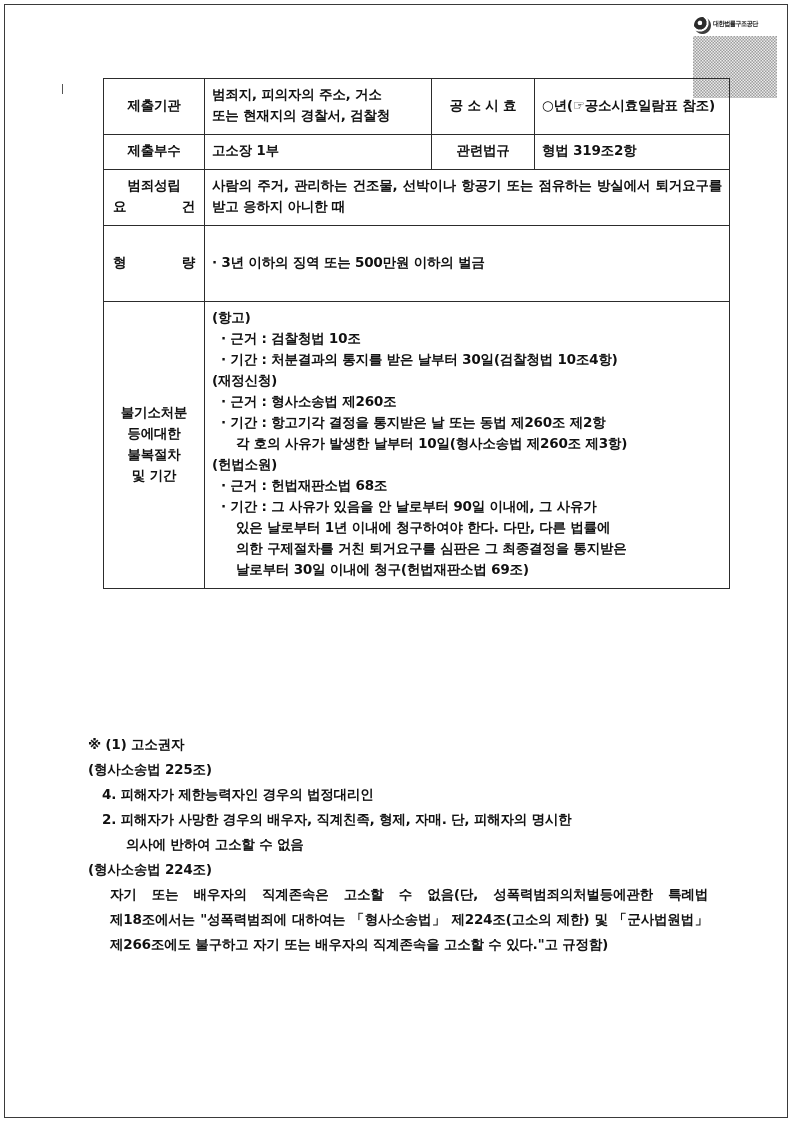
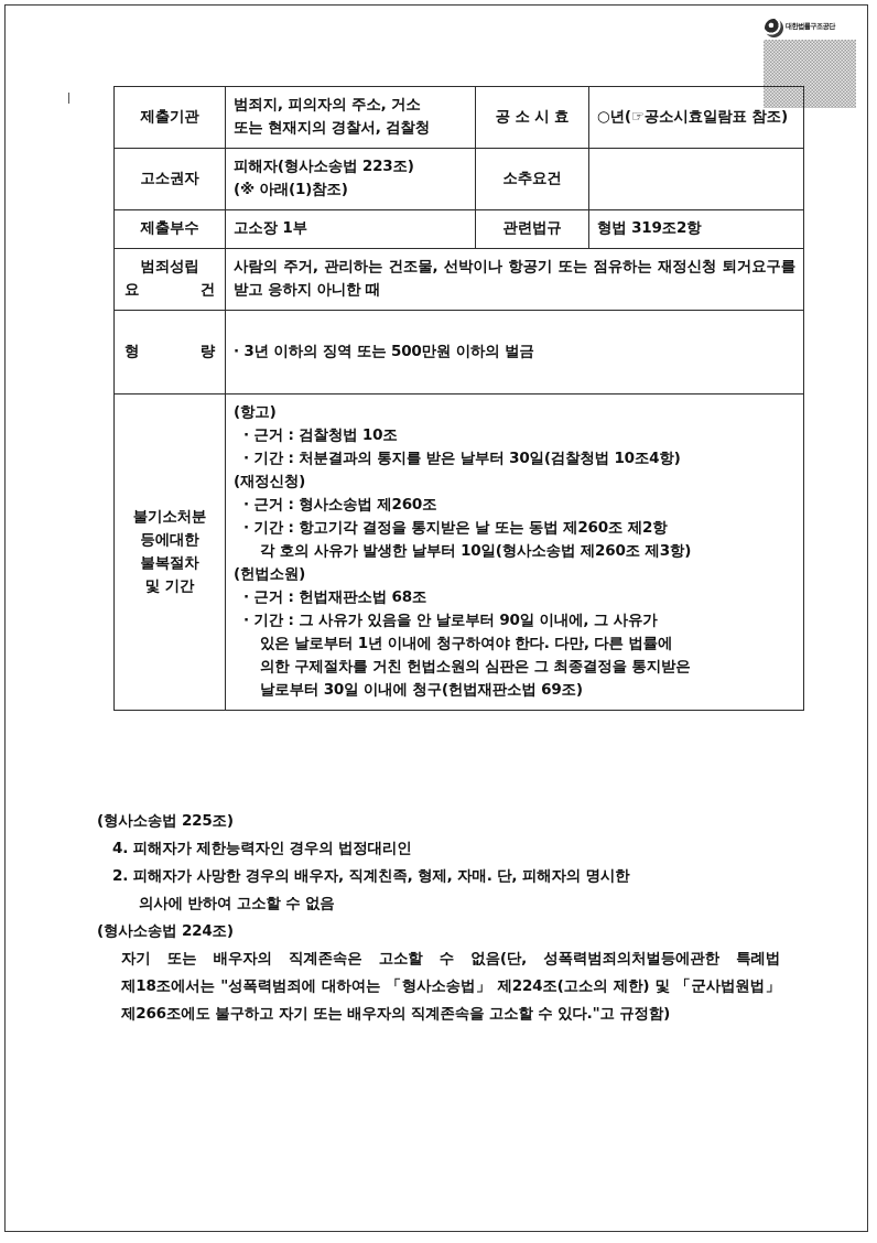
  대한법률구조공단
  제출기관	범죄지, 피의자의 주소, 거소 또는 현재지의 경찰서, 검찰청	공 소 시 효	○년(☞공소시효일람표 참조)
+ 고소권자	피해자(형사소송법 223조) (※ 아래(1)참조)	소추요건
  제출부수	고소장 1부	관련법규	형법 319조2항
- 범죄성립 요 건	사람의 주거, 관리하는 건조물, 선박이나 항공기 또는 점유하는 방실에서 퇴거요구를 받고 응하지 아니한 때
+ 범죄성립 요 건	사람의 주거, 관리하는 건조물, 선박이나 항공기 또는 점유하는 재정신청 퇴거요구를 받고 응하지 아니한 때
  형 량	· 3년 이하의 징역 또는 500만원 이하의 벌금
- 불기소처분 등에대한 불복절차 및 기간	(항고) · 근거 : 검찰청법 10조 · 기간 : 처분결과의 통지를 받은 날부터 30일(검찰청법 10조4항) (재정신청) · 근거 : 형사소송법 제260조 · 기간 : 항고기각 결정을 통지받은 날 또는 동법 제260조 제2항 각 호의 사유가 발생한 날부터 10일(형사소송법 제260조 제3항) (헌법소원) · 근거 : 헌법재판소법 68조 · 기간 : 그 사유가 있음을 안 날로부터 90일 이내에, 그 사유가 있은 날로부터 1년 이내에 청구하여야 한다. 다만, 다른 법률에 의한 구제절차를 거친 퇴거요구를 심판은 그 최종결정을 통지받은 날로부터 30일 이내에 청구(헌법재판소법 69조)
+ 불기소처분 등에대한 불복절차 및 기간	(항고) · 근거 : 검찰청법 10조 · 기간 : 처분결과의 통지를 받은 날부터 30일(검찰청법 10조4항) (재정신청) · 근거 : 형사소송법 제260조 · 기간 : 항고기각 결정을 통지받은 날 또는 동법 제260조 제2항 각 호의 사유가 발생한 날부터 10일(형사소송법 제260조 제3항) (헌법소원) · 근거 : 헌법재판소법 68조 · 기간 : 그 사유가 있음을 안 날로부터 90일 이내에, 그 사유가 있은 날로부터 1년 이내에 청구하여야 한다. 다만, 다른 법률에 의한 구제절차를 거친 헌법소원의 심판은 그 최종결정을 통지받은 날로부터 30일 이내에 청구(헌법재판소법 69조)
- ※ (1) 고소권자
  (형사소송법 225조)
  4. 피해자가 제한능력자인 경우의 법정대리인
  2. 피해자가 사망한 경우의 배우자, 직계친족, 형제, 자매. 단, 피해자의 명시한
  의사에 반하여 고소할 수 없음
  (형사소송법 224조)
  자기 또는 배우자의 직계존속은 고소할 수 없음(단, 성폭력범죄의처벌등에관한 특례법 제18조에서는 "성폭력범죄에 대하여는 「형사소송법」 제224조(고소의 제한) 및 「군사법원법」 제266조에도 불구하고 자기 또는 배우자의 직계존속을 고소할 수 있다."고 규정함)
